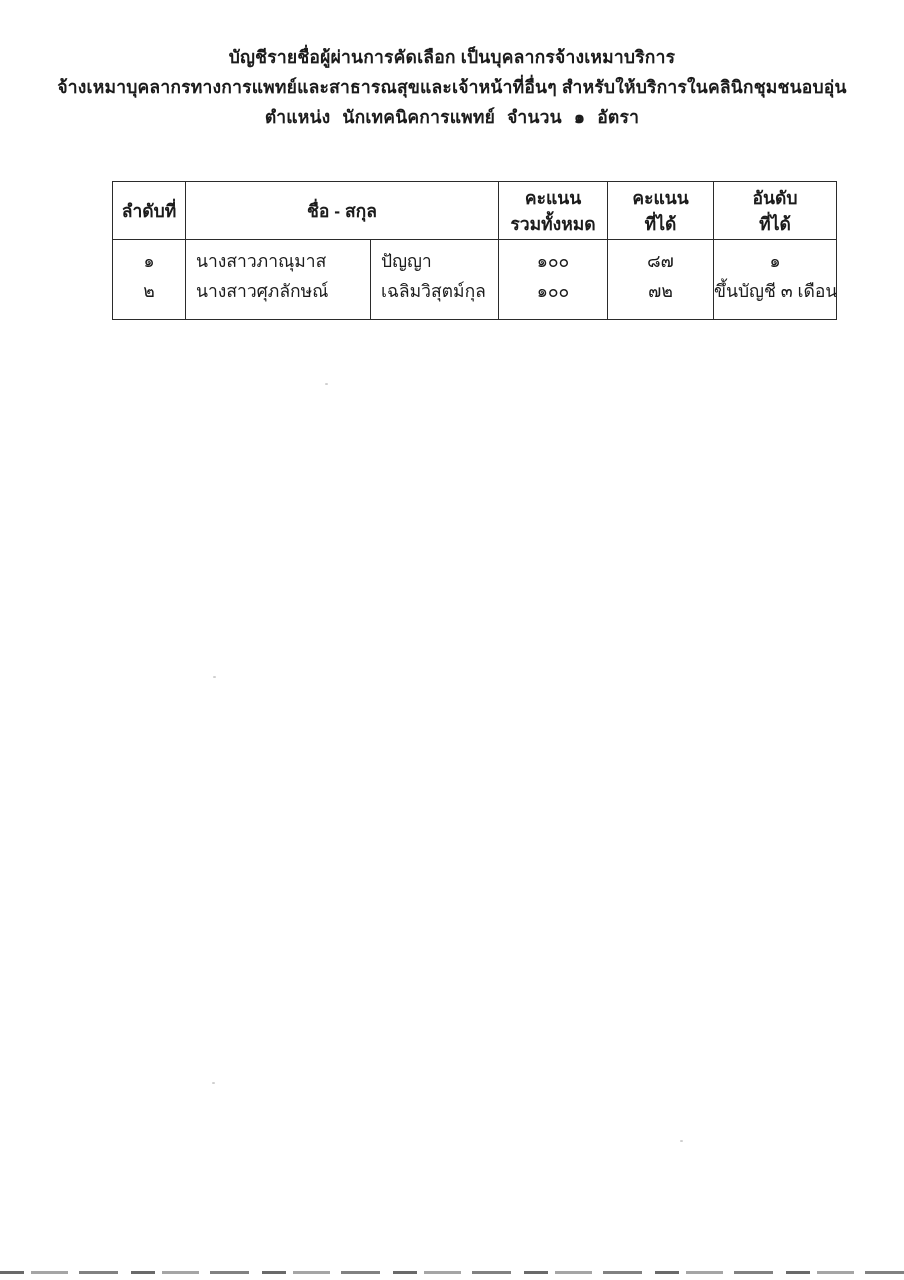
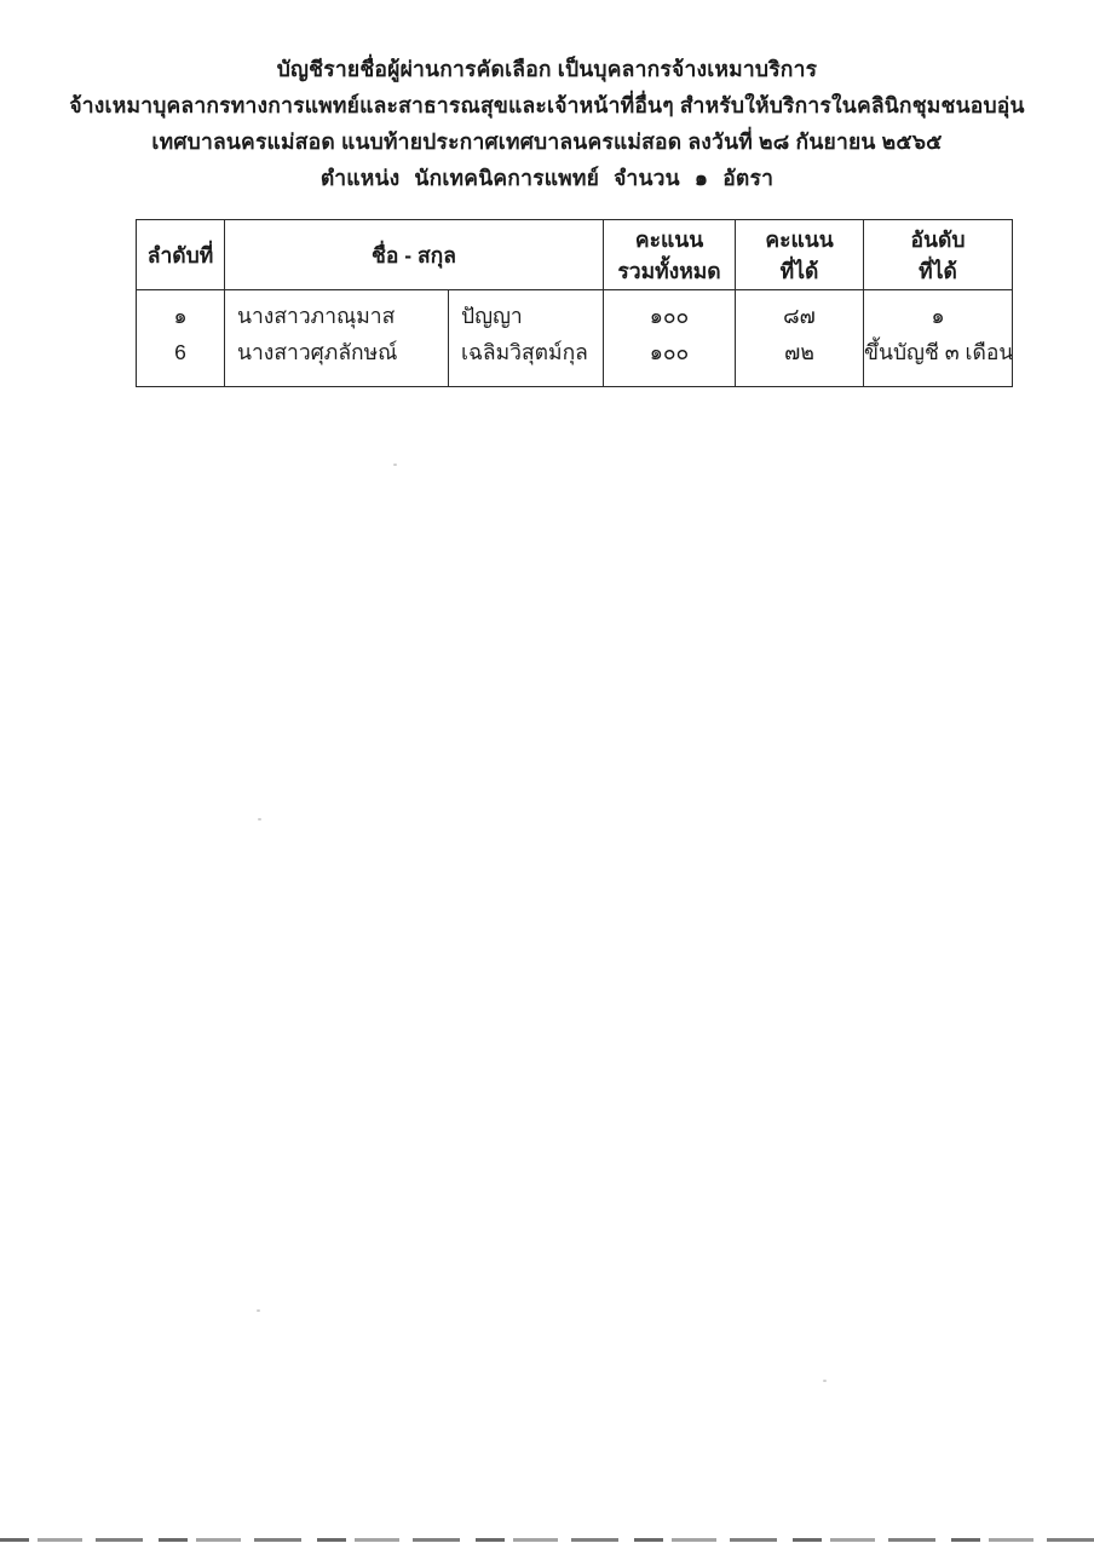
  บัญชีรายชื่อผู้ผ่านการคัดเลือก เป็นบุคลากรจ้างเหมาบริการ
  จ้างเหมาบุคลากรทางการแพทย์และสาธารณสุขและเจ้าหน้าที่อื่นๆ สำหรับให้บริการในคลินิกชุมชนอบอุ่น
+ เทศบาลนครแม่สอด แนบท้ายประกาศเทศบาลนครแม่สอด ลงวันที่ ๒๘ กันยายน ๒๕๖๕
  ตำแหน่ง นักเทคนิคการแพทย์ จำนวน ๑ อัตรา
  ลำดับที่	ชื่อ - สกุล	คะแนน รวมทั้งหมด	คะแนน ที่ได้	อันดับ ที่ได้
- ๑ ๒	นางสาวภาณุมาส นางสาวศุภลักษณ์	ปัญญา เฉลิมวิสุตม์กุล	๑๐๐ ๑๐๐	๘๗ ๗๒	๑ ขึ้นบัญชี ๓ เดือน
+ ๑ 6	นางสาวภาณุมาส นางสาวศุภลักษณ์	ปัญญา เฉลิมวิสุตม์กุล	๑๐๐ ๑๐๐	๘๗ ๗๒	๑ ขึ้นบัญชี ๓ เดือน
